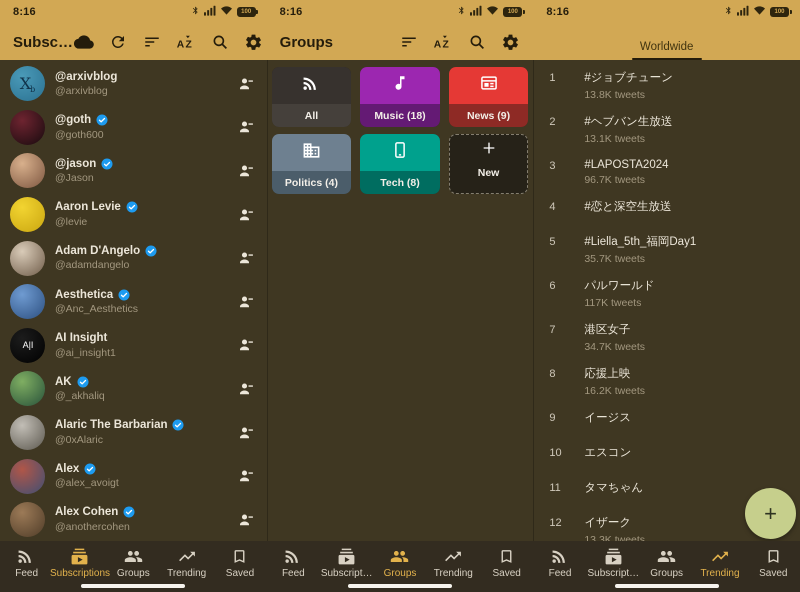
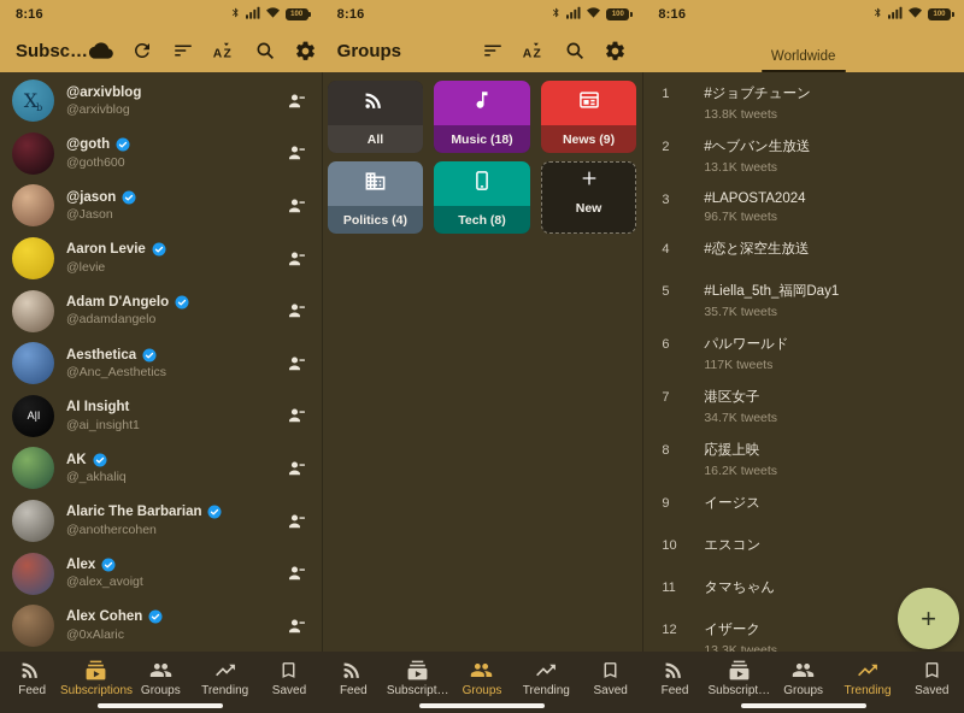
  8:16
  Subsc…
  A
  Z
  X
  b
  @arxivblog
  @arxivblog
  @goth
  @goth600
  @jason
  @Jason
  Aaron Levie
  @levie
  Adam D'Angelo
  @adamdangelo
  Aesthetica
  @Anc_Aesthetics
  A|I
  AI Insight
  @ai_insight1
  AK
  @_akhaliq
  Alaric The Barbarian
- @0xAlaric
+ @anothercohen
  Alex
  @alex_avoigt
  Alex Cohen
- @anothercohen
+ @0xAlaric
  Feed
  Subscriptions
  Groups
  Trending
  Saved
  8:16
  Groups
  A
  Z
  All
  Music (18)
  News (9)
  Politics (4)
  Tech (8)
  New
  Feed
  Subscript…
  Groups
  Trending
  Saved
  8:16
  Worldwide
  1
  #ジョブチューン
  13.8K tweets
  2
  #ヘブバン生放送
  13.1K tweets
  3
  #LAPOSTA2024
  96.7K tweets
  4
  #恋と深空生放送
  5
  #Liella_5th_福岡Day1
  35.7K tweets
  6
  パルワールド
  117K tweets
  7
  港区女子
  34.7K tweets
  8
  応援上映
  16.2K tweets
  9
  イージス
  10
  エスコン
  11
  タマちゃん
  12
  イザーク
  13.3K tweets
  +
  Feed
  Subscript…
  Groups
  Trending
  Saved
